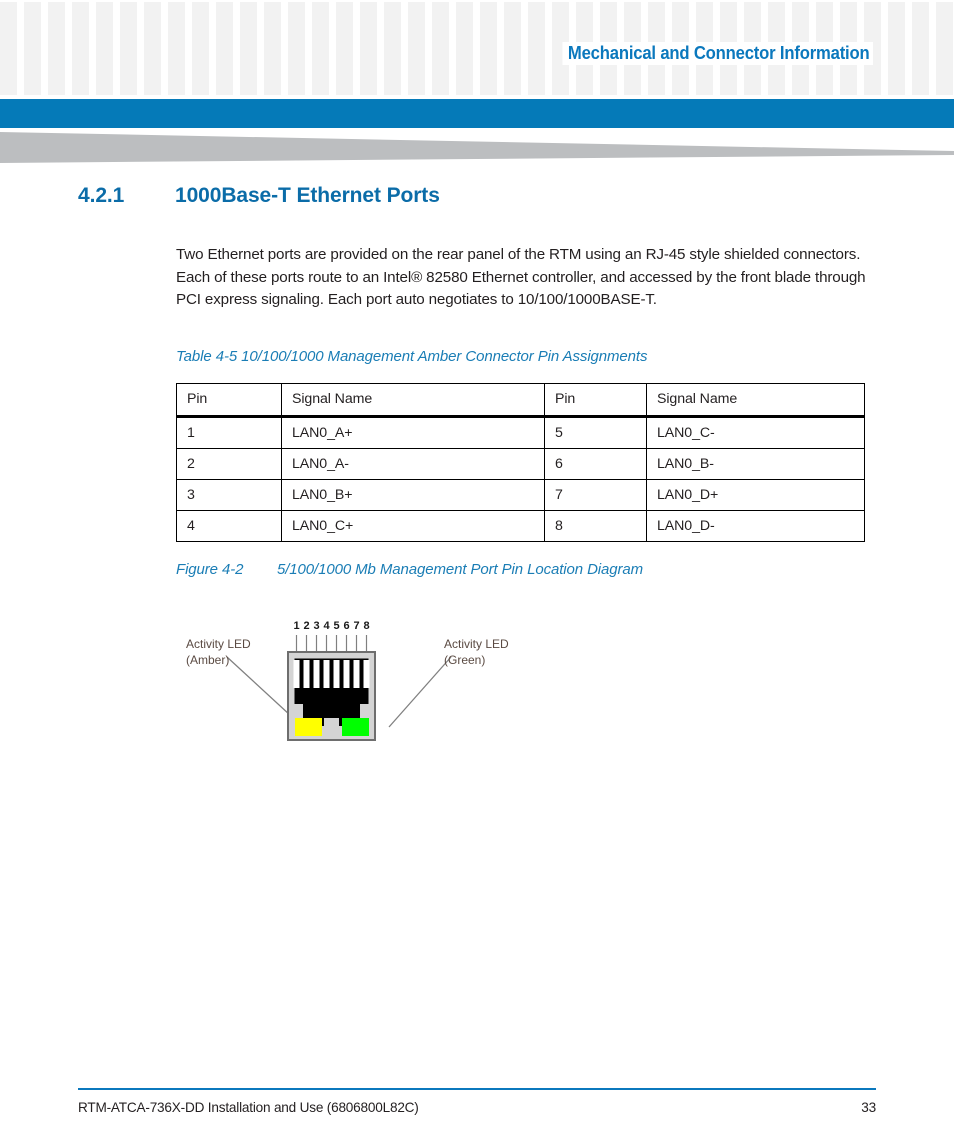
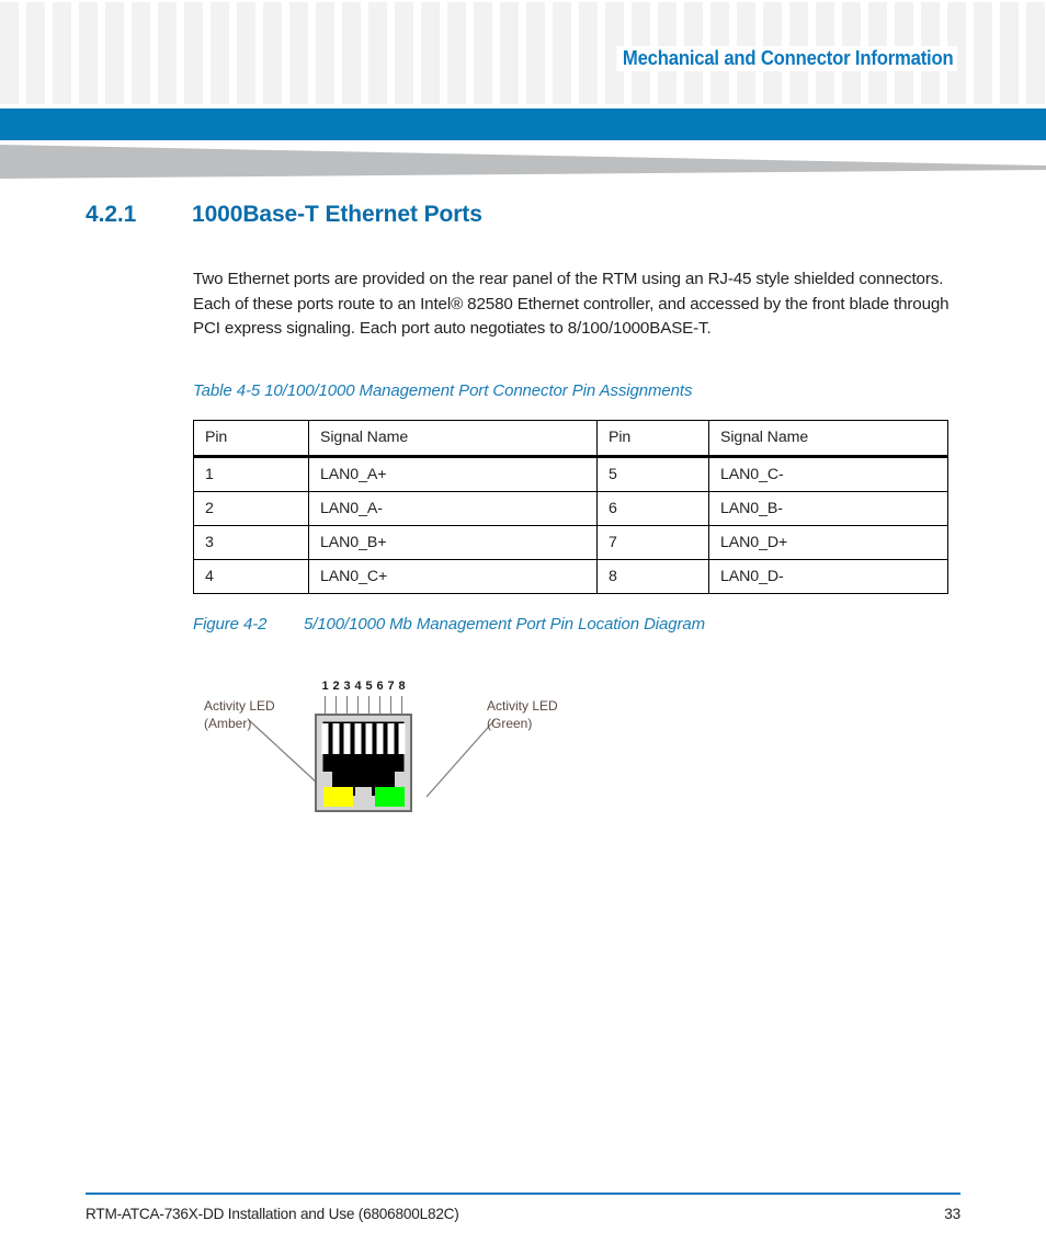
  Mechanical and Connector Information
  4.2.1 1000Base-T Ethernet Ports
- Two Ethernet ports are provided on the rear panel of the RTM using an RJ-45 style shielded connectors. Each of these ports route to an Intel® 82580 Ethernet controller, and accessed by the front blade through PCI express signaling. Each port auto negotiates to 10/100/1000BASE-T.
+ Two Ethernet ports are provided on the rear panel of the RTM using an RJ-45 style shielded connectors. Each of these ports route to an Intel® 82580 Ethernet controller, and accessed by the front blade through PCI express signaling. Each port auto negotiates to 8/100/1000BASE-T.
- Table 4-5 10/100/1000 Management Amber Connector Pin Assignments
+ Table 4-5 10/100/1000 Management Port Connector Pin Assignments
  Pin	Signal Name	Pin	Signal Name
  1	LAN0_A+	5	LAN0_C-
  2	LAN0_A-	6	LAN0_B-
  3	LAN0_B+	7	LAN0_D+
  4	LAN0_C+	8	LAN0_D-
  Figure 4-2 5/100/1000 Mb Management Port Pin Location Diagram
  1
  2
  3
  4
  5
  6
  7
  8
  Activity LED
  (Amber)
  Activity LED
  (Green)
  RTM-ATCA-736X-DD Installation and Use (6806800L82C)
  33
